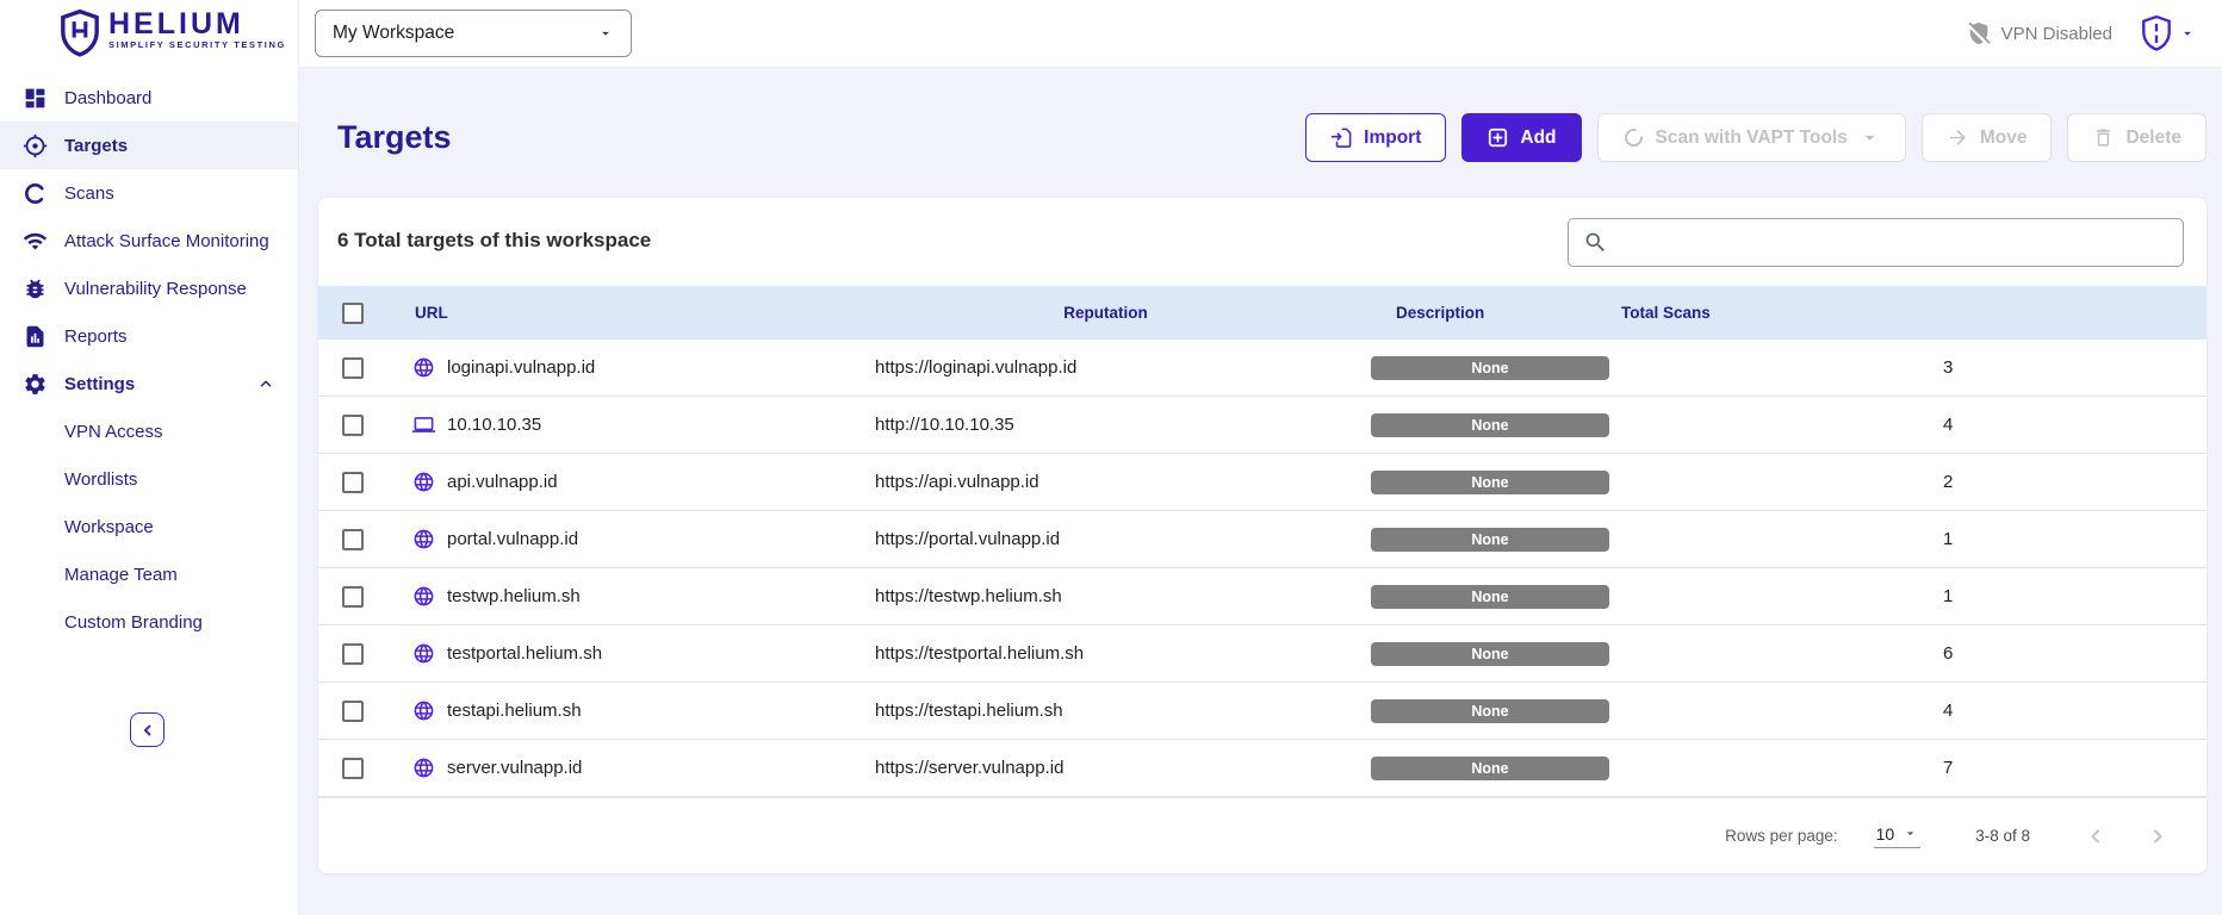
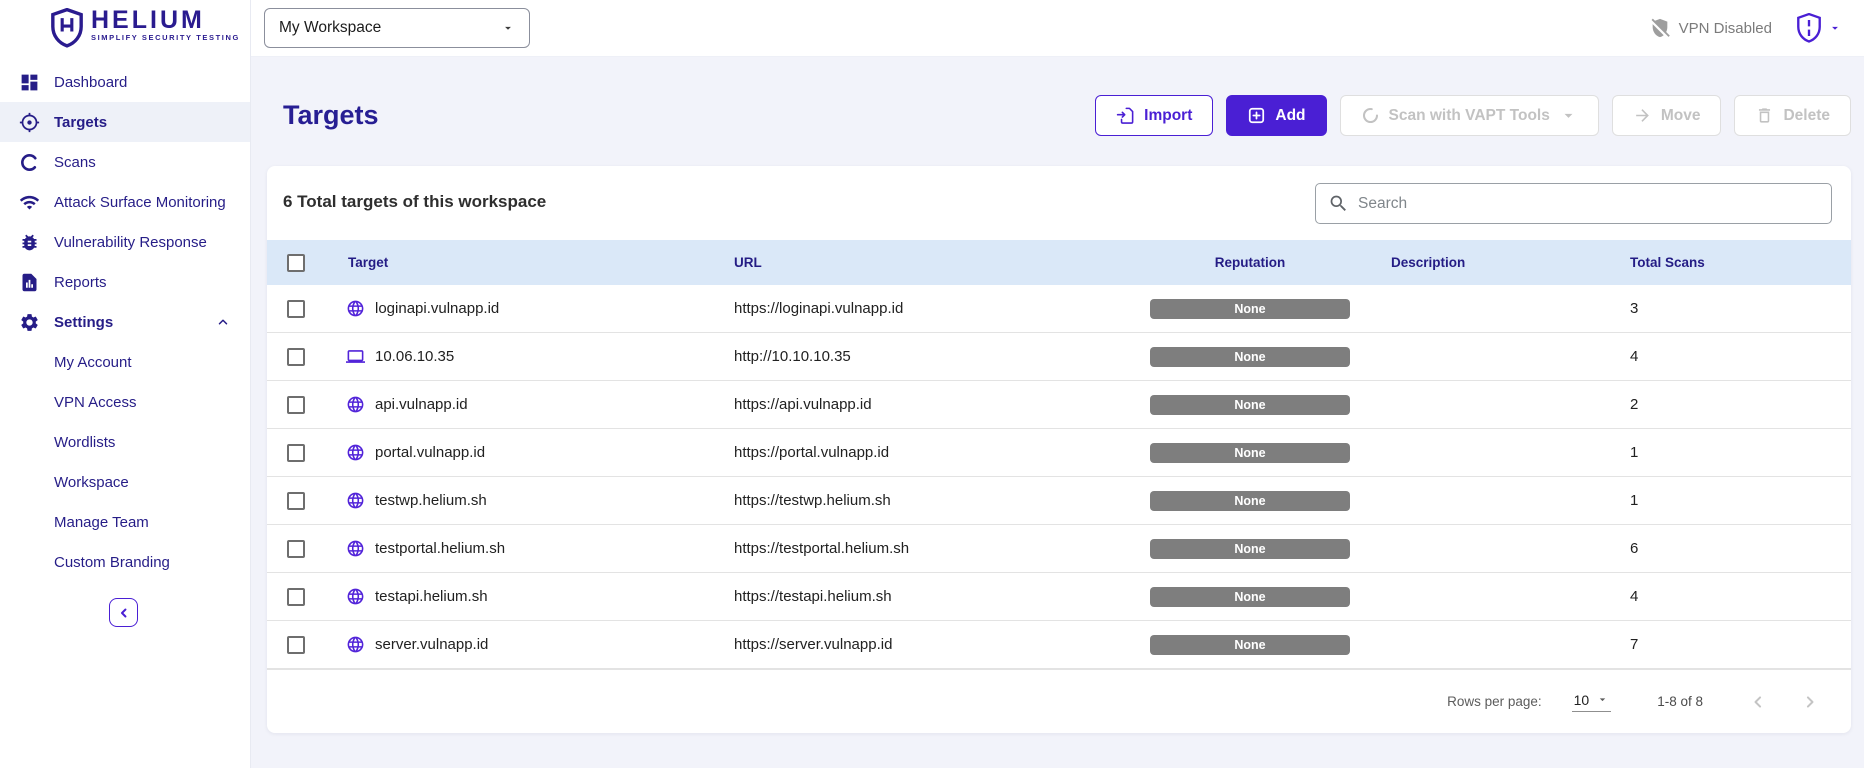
  HELIUM
  SIMPLIFY SECURITY TESTING
  Dashboard
  Targets
  Scans
  Attack Surface Monitoring
  Vulnerability Response
  Reports
  Settings
+ My Account
  VPN Access
  Wordlists
  Workspace
  Manage Team
  Custom Branding
  My Workspace
  VPN Disabled
  Targets
  Import
  Add
  Scan with VAPT Tools
  Move
  Delete
  6 Total targets of this workspace
+ Search
+ Target
  URL
  Reputation
  Description
  Total Scans
  loginapi.vulnapp.id
  https://loginapi.vulnapp.id
  None
  3
- 10.10.10.35
+ 10.06.10.35
  http://10.10.10.35
  None
  4
  api.vulnapp.id
  https://api.vulnapp.id
  None
  2
  portal.vulnapp.id
  https://portal.vulnapp.id
  None
  1
  testwp.helium.sh
  https://testwp.helium.sh
  None
  1
  testportal.helium.sh
  https://testportal.helium.sh
  None
  6
  testapi.helium.sh
  https://testapi.helium.sh
  None
  4
  server.vulnapp.id
  https://server.vulnapp.id
  None
  7
  Rows per page:
  10
- 3-8 of 8
+ 1-8 of 8
